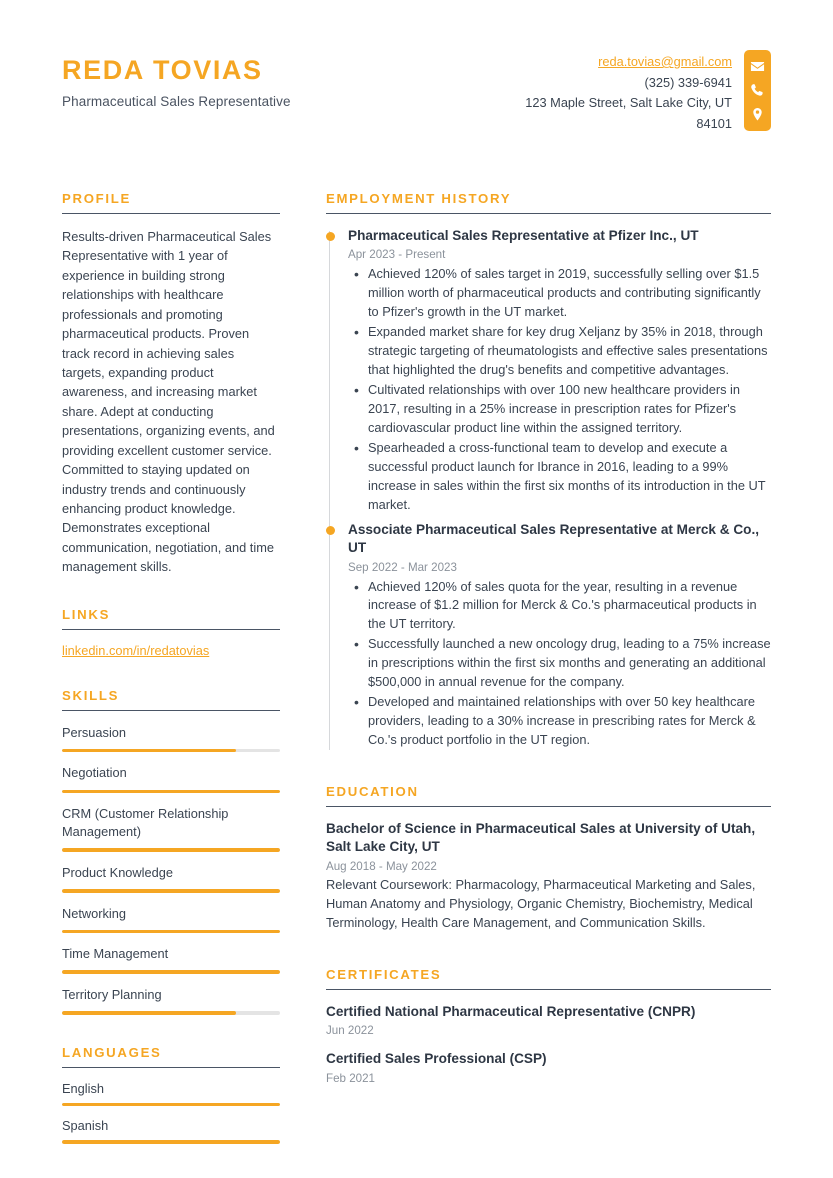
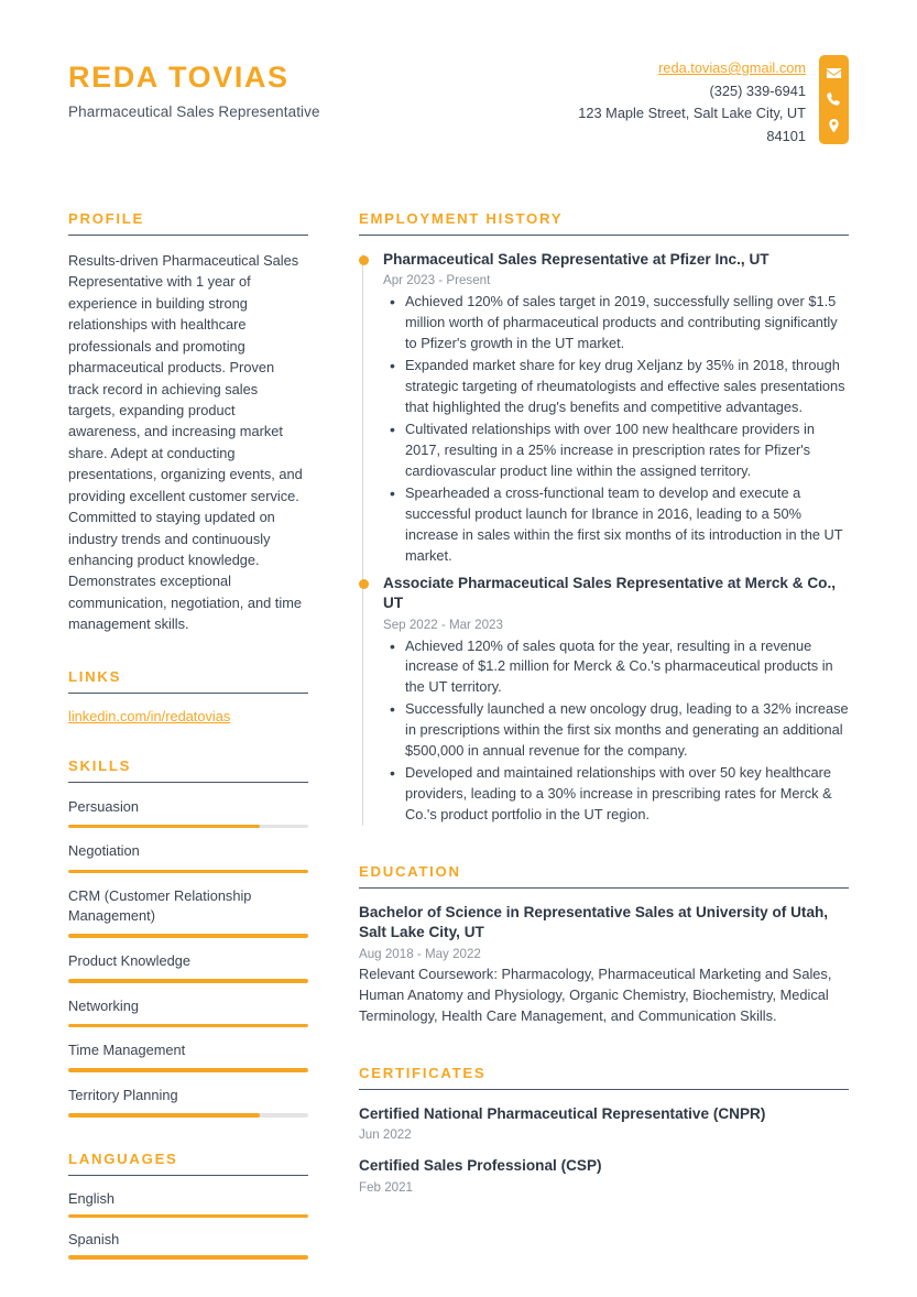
  REDA TOVIAS
  Pharmaceutical Sales Representative
  reda.tovias@gmail.com
  (325) 339-6941
  123 Maple Street, Salt Lake City, UT
  84101
  PROFILE
  Results-driven Pharmaceutical Sales Representative with 1 year of experience in building strong relationships with healthcare professionals and promoting pharmaceutical products. Proven track record in achieving sales targets, expanding product awareness, and increasing market share. Adept at conducting presentations, organizing events, and providing excellent customer service. Committed to staying updated on industry trends and continuously enhancing product knowledge. Demonstrates exceptional communication, negotiation, and time management skills.
  LINKS
  linkedin.com/in/redatovias
  SKILLS
  Persuasion
  Negotiation
  CRM (Customer Relationship Management)
  Product Knowledge
  Networking
  Time Management
  Territory Planning
  LANGUAGES
  English
  Spanish
  EMPLOYMENT HISTORY
  Pharmaceutical Sales Representative at Pfizer Inc., UT
  Apr 2023 - Present
  Achieved 120% of sales target in 2019, successfully selling over $1.5 million worth of pharmaceutical products and contributing significantly to Pfizer's growth in the UT market.
  Expanded market share for key drug Xeljanz by 35% in 2018, through strategic targeting of rheumatologists and effective sales presentations that highlighted the drug's benefits and competitive advantages.
  Cultivated relationships with over 100 new healthcare providers in 2017, resulting in a 25% increase in prescription rates for Pfizer's cardiovascular product line within the assigned territory.
- Spearheaded a cross-functional team to develop and execute a successful product launch for Ibrance in 2016, leading to a 99% increase in sales within the first six months of its introduction in the UT market.
+ Spearheaded a cross-functional team to develop and execute a successful product launch for Ibrance in 2016, leading to a 50% increase in sales within the first six months of its introduction in the UT market.
  Associate Pharmaceutical Sales Representative at Merck & Co., UT
  Sep 2022 - Mar 2023
  Achieved 120% of sales quota for the year, resulting in a revenue increase of $1.2 million for Merck & Co.'s pharmaceutical products in the UT territory.
- Successfully launched a new oncology drug, leading to a 75% increase in prescriptions within the first six months and generating an additional $500,000 in annual revenue for the company.
+ Successfully launched a new oncology drug, leading to a 32% increase in prescriptions within the first six months and generating an additional $500,000 in annual revenue for the company.
  Developed and maintained relationships with over 50 key healthcare providers, leading to a 30% increase in prescribing rates for Merck & Co.'s product portfolio in the UT region.
  EDUCATION
- Bachelor of Science in Pharmaceutical Sales at University of Utah, Salt Lake City, UT
+ Bachelor of Science in Representative Sales at University of Utah, Salt Lake City, UT
  Aug 2018 - May 2022
  Relevant Coursework: Pharmacology, Pharmaceutical Marketing and Sales, Human Anatomy and Physiology, Organic Chemistry, Biochemistry, Medical Terminology, Health Care Management, and Communication Skills.
  CERTIFICATES
  Certified National Pharmaceutical Representative (CNPR)
  Jun 2022
  Certified Sales Professional (CSP)
  Feb 2021
